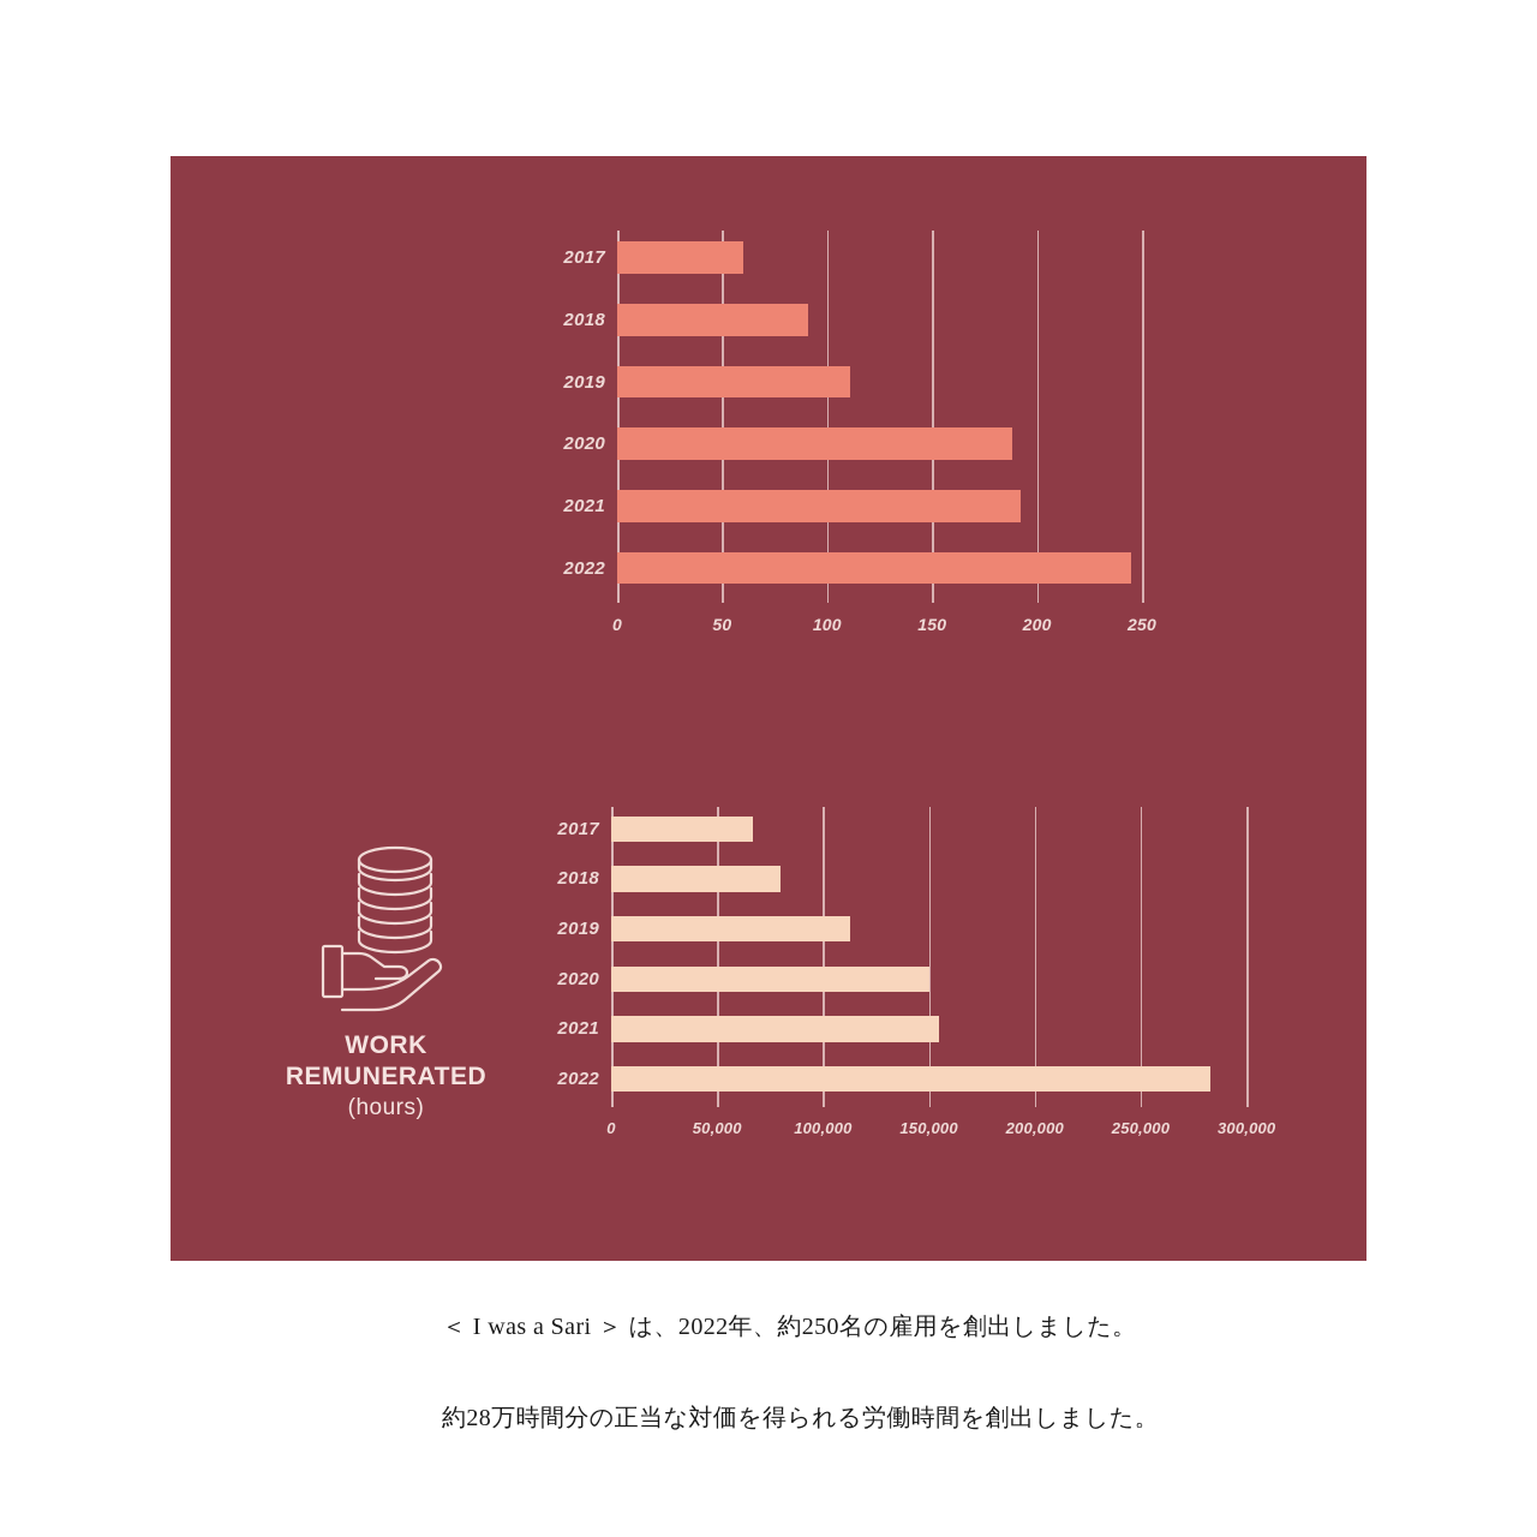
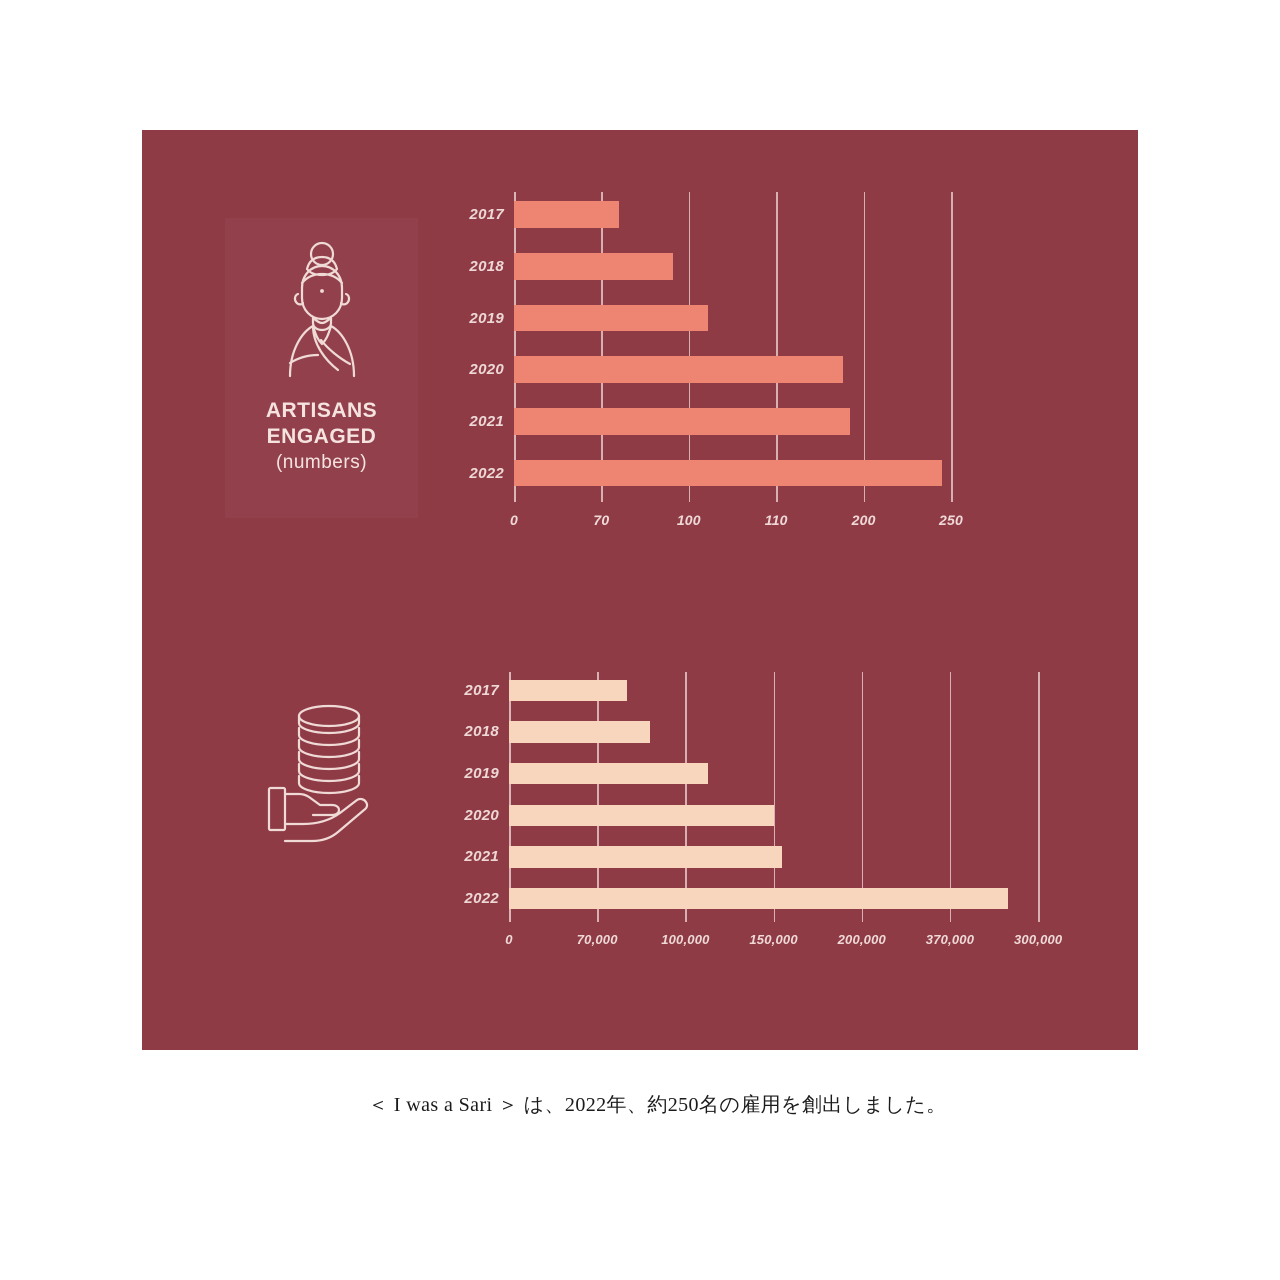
+ ARTISANS
+ ENGAGED
+ (numbers)
  2017
  2018
  2019
  2020
  2021
  2022
  0
- 50
+ 70
  100
- 150
+ 110
  200
  250
- WORK
- REMUNERATED
- (hours)
  2017
  2018
  2019
  2020
  2021
  2022
  0
- 50,000
+ 70,000
  100,000
  150,000
  200,000
- 250,000
+ 370,000
  300,000
  ＜ I was a Sari ＞ は、2022年、約250名の雇用を創出しました。
- 約28万時間分の正当な対価を得られる労働時間を創出しました。
